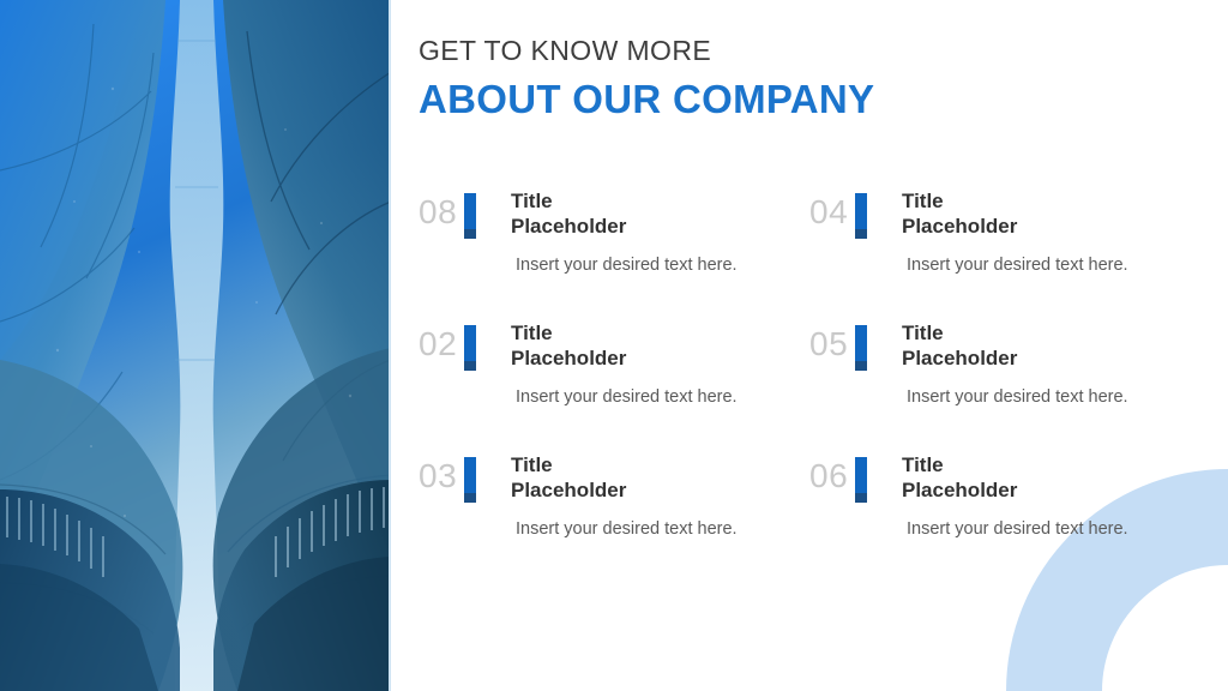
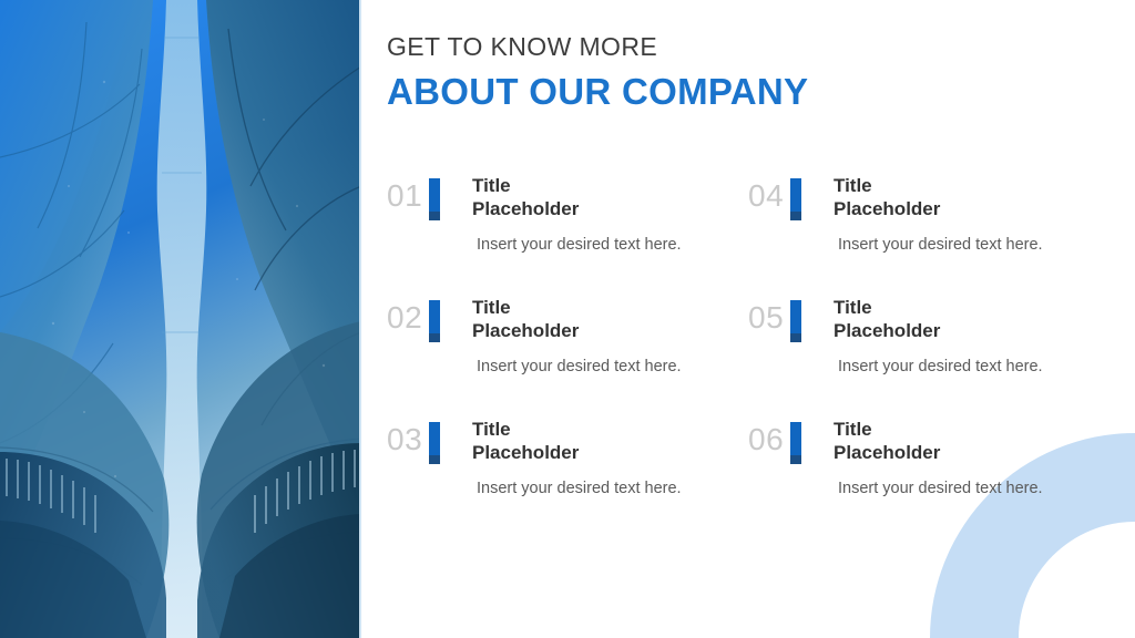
  GET TO KNOW MORE
  ABOUT OUR COMPANY
- 08
+ 01
  Title
  Placeholder
  Insert your desired text here.
  04
  Title
  Placeholder
  Insert your desired text here.
  02
  Title
  Placeholder
  Insert your desired text here.
  05
  Title
  Placeholder
  Insert your desired text here.
  03
  Title
  Placeholder
  Insert your desired text here.
  06
  Title
  Placeholder
  Insert your desired text here.
